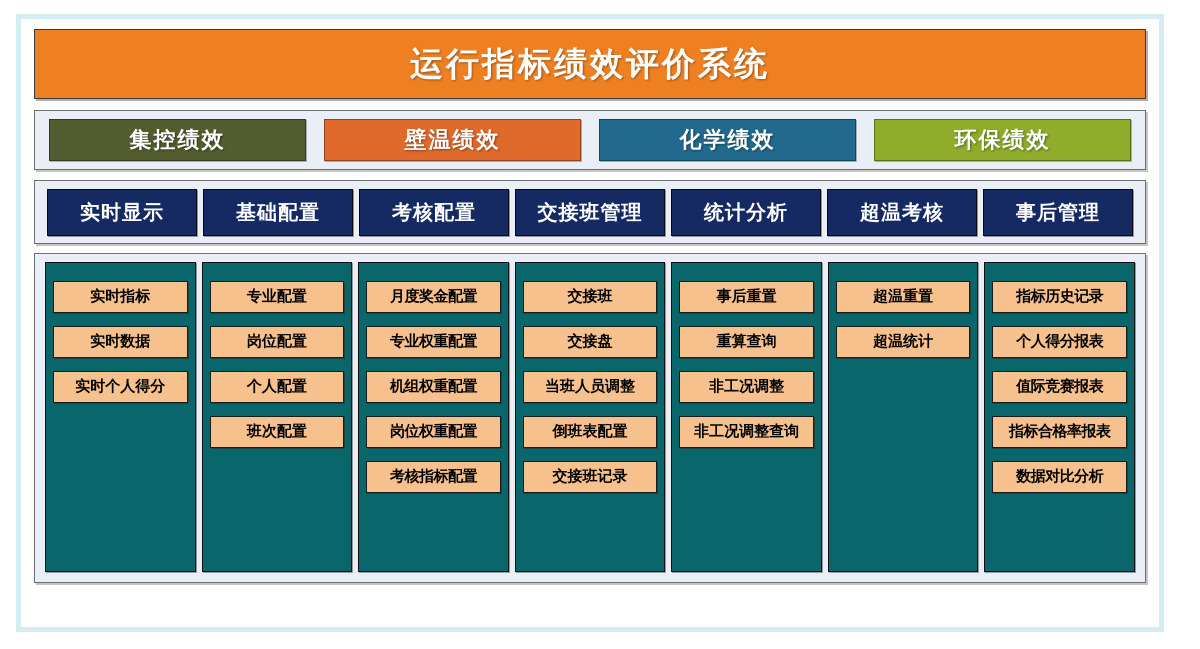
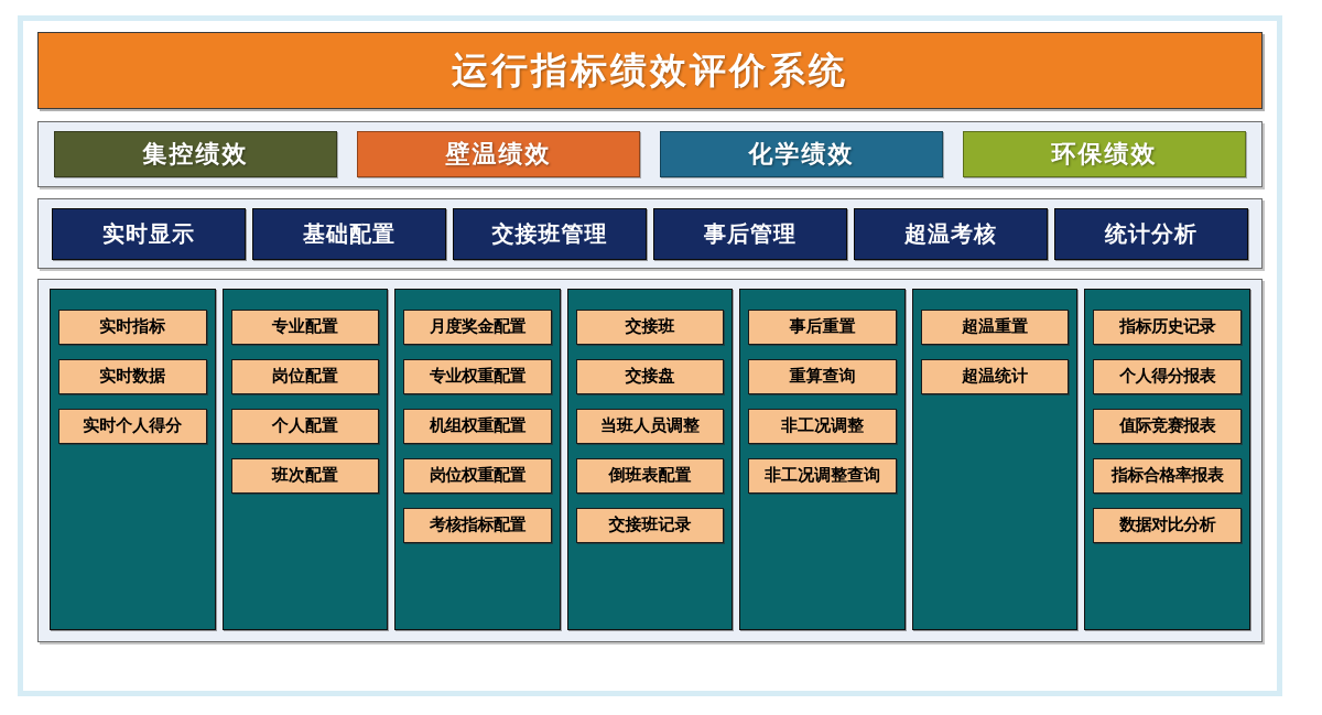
  运行指标绩效评价系统
  集控绩效
  壁温绩效
  化学绩效
  环保绩效
  实时显示
  基础配置
- 考核配置
  交接班管理
- 统计分析
+ 事后管理
  超温考核
- 事后管理
+ 统计分析
  实时指标
  实时数据
  实时个人得分
  专业配置
  岗位配置
  个人配置
  班次配置
  月度奖金配置
  专业权重配置
  机组权重配置
  岗位权重配置
  考核指标配置
  交接班
  交接盘
  当班人员调整
  倒班表配置
  交接班记录
  事后重置
  重算查询
  非工况调整
  非工况调整查询
  超温重置
  超温统计
  指标历史记录
  个人得分报表
  值际竞赛报表
  指标合格率报表
  数据对比分析
